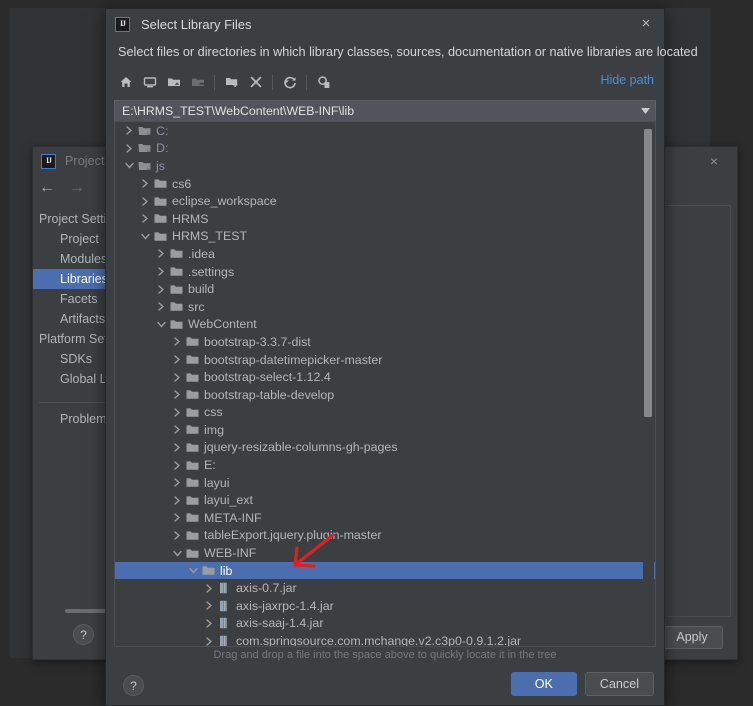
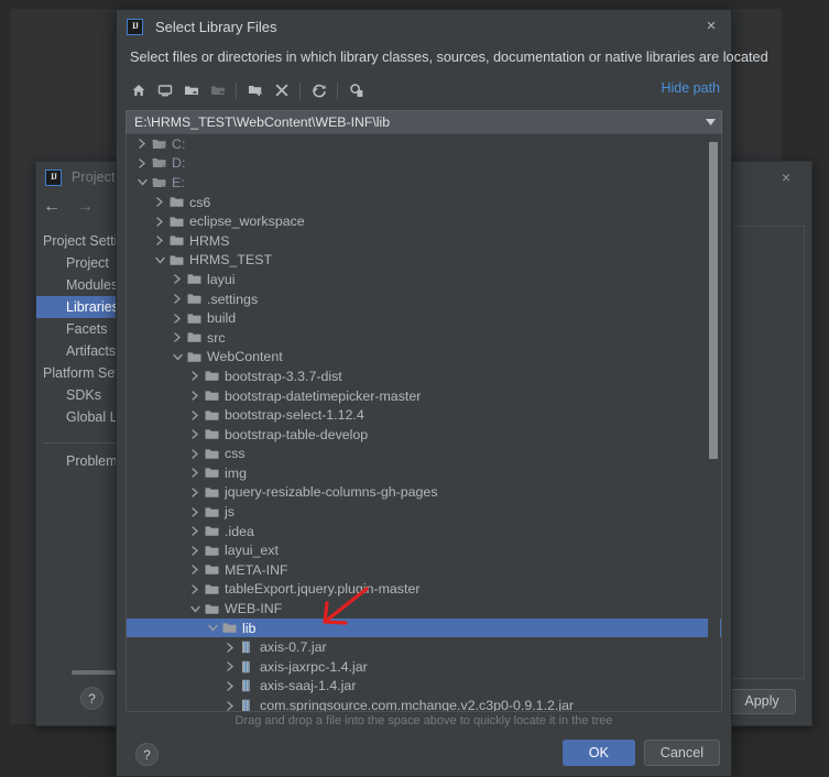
  IJ
  ×
  ←
  →
  Project Sett
  Project
  Module
  Librarie
  Facets
  Artifacts
  SDKs
  Problem
  ?
  Apply
  IJ
  Select Library Files
  ×
  Select files or directories in which library classes, sources, documentation or native libraries are located
  Hide path
  E:\HRMS_TEST\WebContent\WEB-INF\lib
  C:
  D:
- js
+ E:
  cs6
  eclipse_workspace
  HRMS
  HRMS_TEST
- .idea
+ layui
  .settings
  build
  src
  WebContent
  bootstrap-3.3.7-dist
  bootstrap-datetimepicker-master
  bootstrap-select-1.12.4
  bootstrap-table-develop
  css
  img
  jquery-resizable-columns-gh-pages
- E:
+ js
- layui
+ .idea
  layui_ext
  META-INF
  tableExport.jquery.plugn-master
  WEB-INF
  lib
  axis-0.7.jar
  axis-jaxrpc-1.4.jar
  axis-saaj-1.4.jar
  com.springsource.com.mchange.v2.c3p0-0.9.1.2.jar
  Drag and drop a file into the space above to quickly locate it in the tree
  ?
  OK
  Cancel
